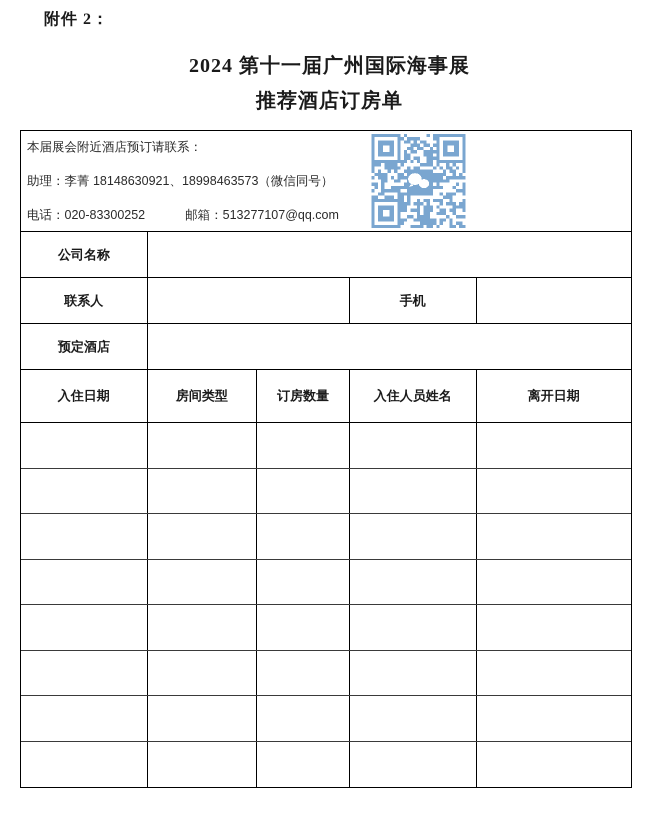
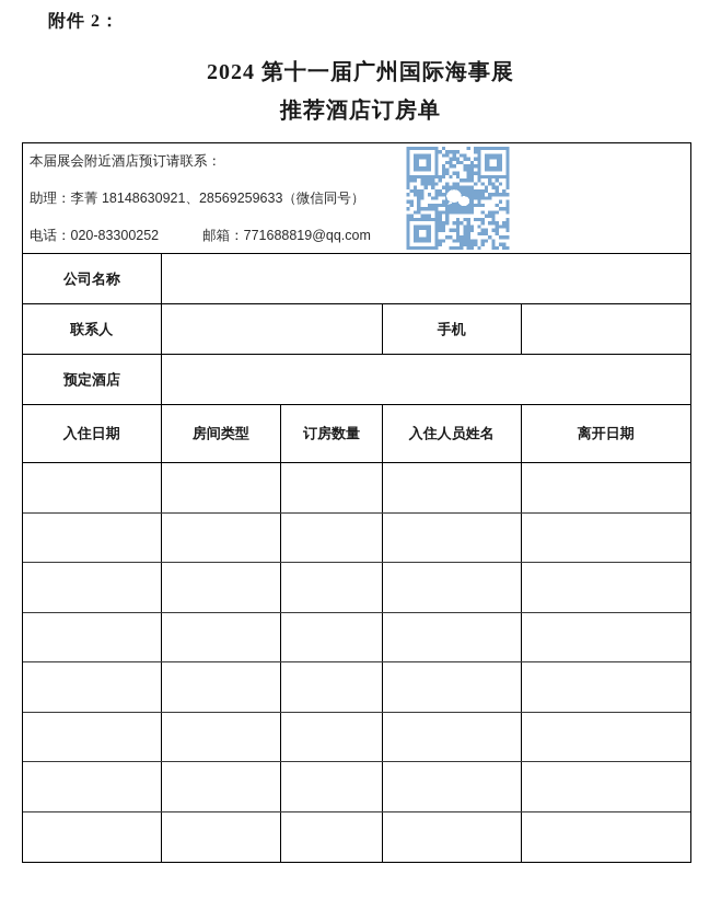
  附件 2：
  2024 第十一届广州国际海事展
  推荐酒店订房单
  本届展会附近酒店预订请联系：
- 助理：李菁 18148630921、18998463573（微信同号）
+ 助理：李菁 18148630921、28569259633（微信同号）
- 电话：020-83300252 邮箱：513277107@qq.com
+ 电话：020-83300252 邮箱：771688819@qq.com
  公司名称
  联系人
  手机
  预定酒店
  入住日期
  房间类型
  订房数量
  入住人员姓名
  离开日期
